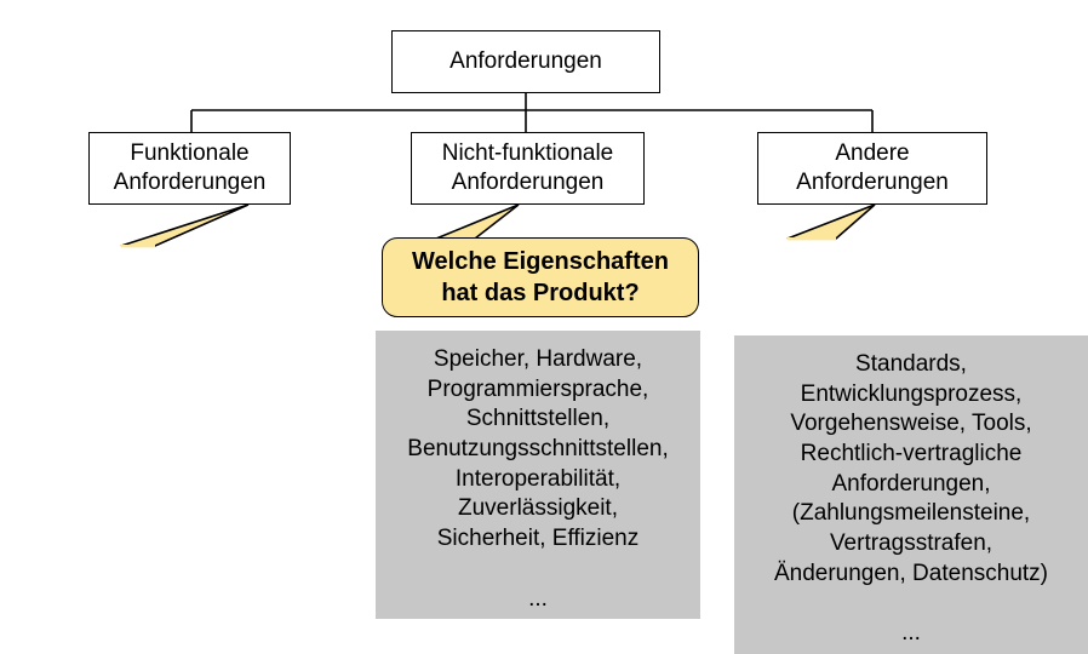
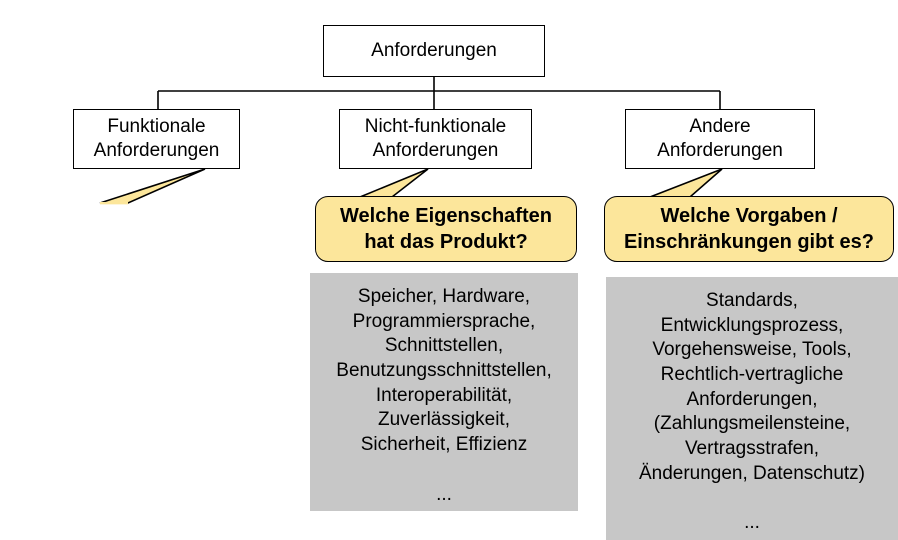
  Anforderungen
  Funktionale
  Anforderungen
  Nicht-funktionale
  Anforderungen
  Andere
  Anforderungen
  Welche Eigenschaften
  hat das Produkt?
+ Welche Vorgaben /
+ Einschränkungen gibt es?
  Speicher, Hardware,
  Programmiersprache,
  Schnittstellen,
  Benutzungsschnittstellen,
  Interoperabilität,
  Zuverlässigkeit,
  Sicherheit, Effizienz
  ...
  Standards,
  Entwicklungsprozess,
  Vorgehensweise, Tools,
  Rechtlich-vertragliche
  Anforderungen,
  (Zahlungsmeilensteine,
  Vertragsstrafen,
  Änderungen, Datenschutz)
  ...
